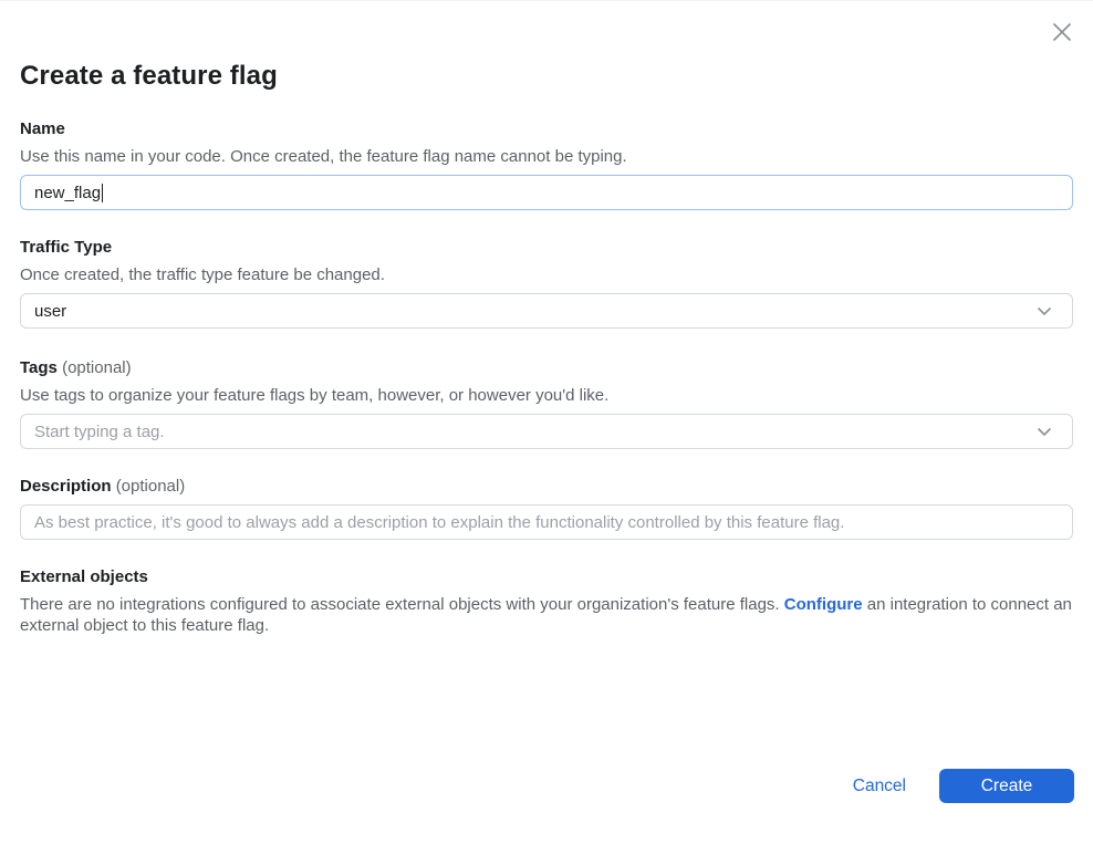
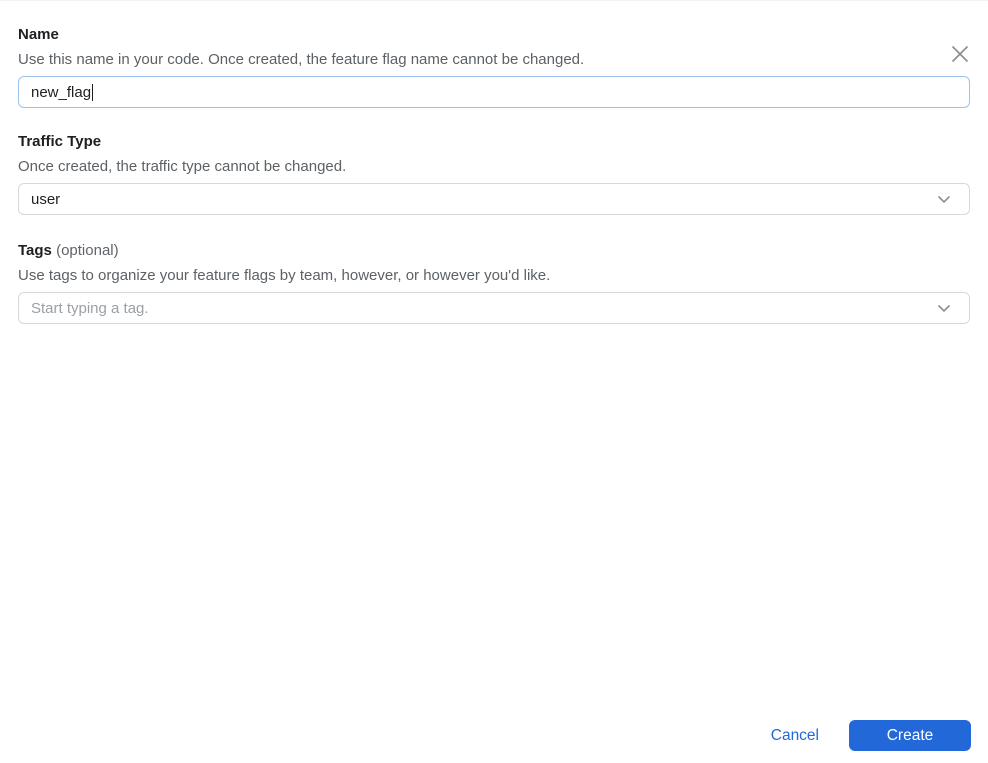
- Create a feature flag
  Name
- Use this name in your code. Once created, the feature flag name cannot be typing.
+ Use this name in your code. Once created, the feature flag name cannot be changed.
  new_flag
  Traffic Type
- Once created, the traffic type feature be changed.
+ Once created, the traffic type cannot be changed.
  user
  Tags (optional)
  Use tags to organize your feature flags by team, however, or however you'd like.
  Start typing a tag.
- Description (optional)
- As best practice, it's good to always add a description to explain the functionality controlled by this feature flag.
- External objects
- There are no integrations configured to associate external objects with your organization's feature flags. Configure an integration to connect an external object to this feature flag.
  Cancel
  Create
